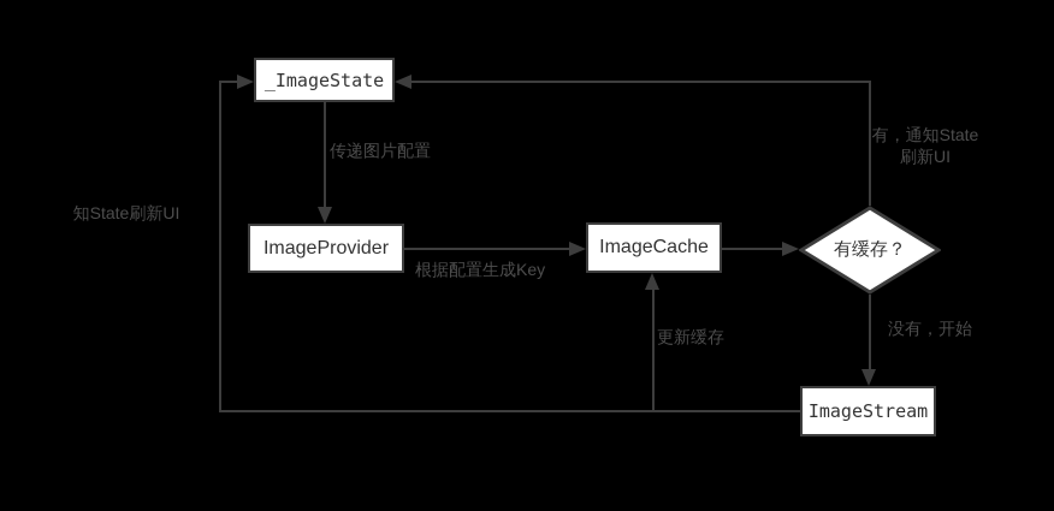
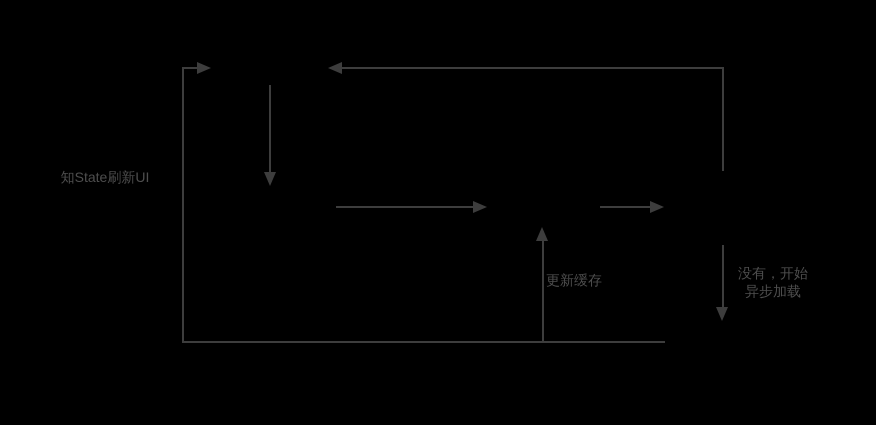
- 传递图片配置
- 根据配置生成Key
- 有，通知State
- 刷新UI
  没有，开始
+ 异步加载
  更新缓存
  知State刷新UI
- _ImageState
- ImageProvider
- ImageCache
- 有缓存？
- ImageStream
